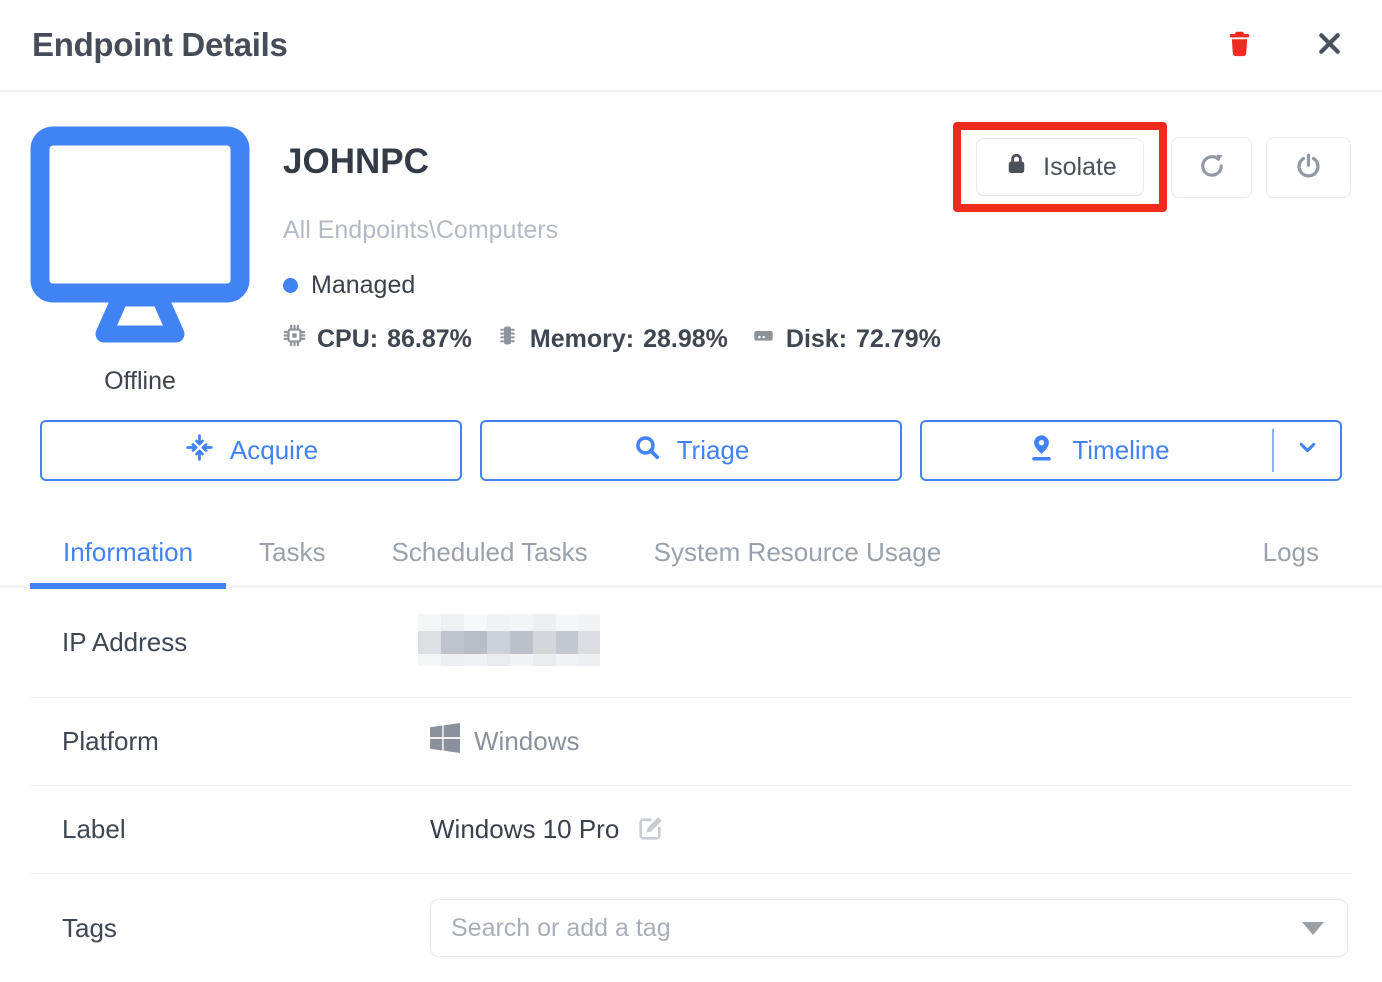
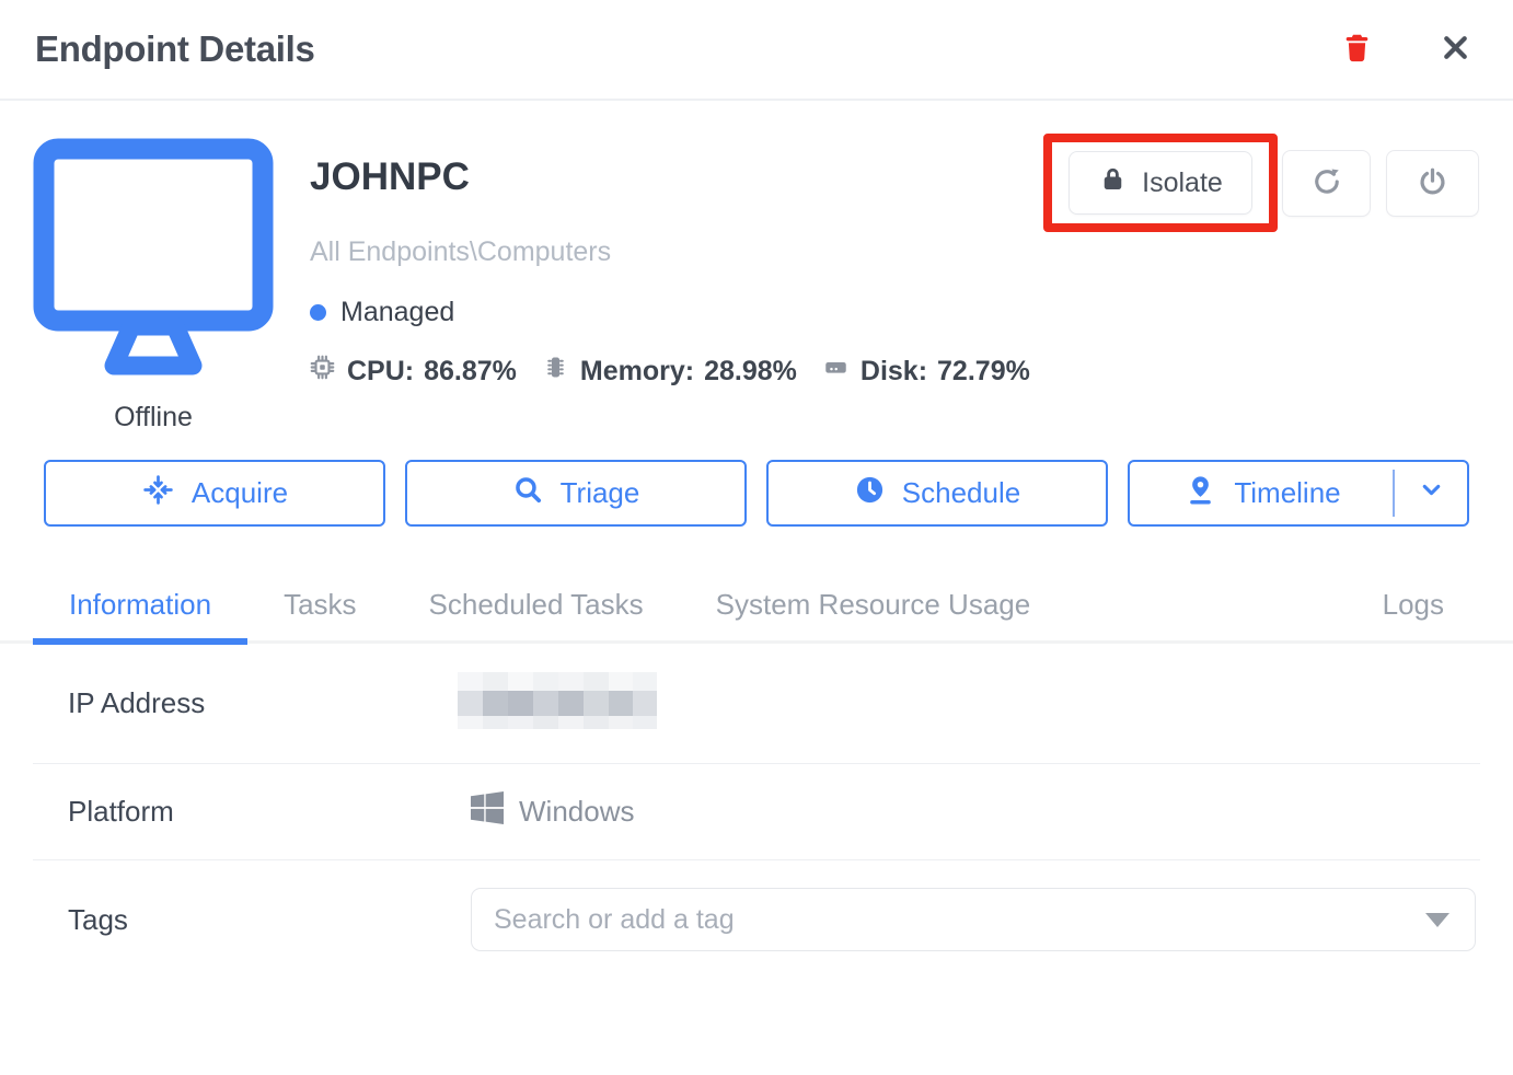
  Endpoint Details
  Offline
  JOHNPC
  All Endpoints\Computers
  Managed
  CPU:
  86.87%
  Memory:
  28.98%
  Disk:
  72.79%
  Isolate
  Acquire
  Triage
+ Schedule
  Timeline
  Information
  Tasks
  Scheduled Tasks
  System Resource Usage
  Logs
  IP Address
  Platform
  Windows
- Label
- Windows 10 Pro
  Tags
  Search or add a tag
